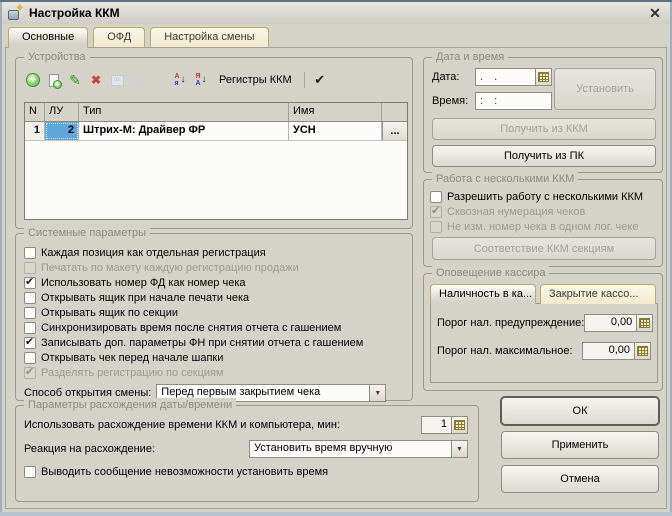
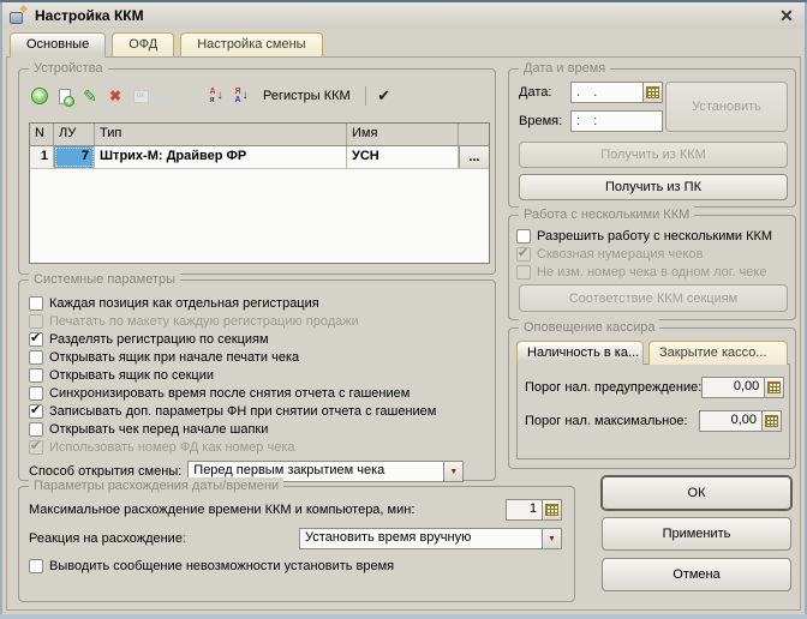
  ✦
  Настройка ККМ
  ✕
  Основные
  ОФД
  Настройка смены
  Устройства
  +
  +
  ✎
  ✖
  ↓
  ↓
  Регистры ККМ
  ✔
  N
  ЛУ
  Тип
  Имя
  1
- 2
+ 7
  Штрих-М: Драйвер ФР
  УСН
  ...
  Системные параметры
  Каждая позиция как отдельная регистрация
  Печатать по макету каждую регистрацию продажи
- Использовать номер ФД как номер чека
+ Разделять регистрацию по секциям
  Открывать ящик при начале печати чека
  Открывать ящик по секции
  Синхронизировать время после снятия отчета с гашением
  Записывать доп. параметры ФН при снятии отчета с гашением
  Открывать чек перед начале шапки
- Разделять регистрацию по секциям
+ Использовать номер ФД как номер чека
  Способ открытия смены:
  Перед первым закрытием чека
  Параметры расхождения даты/времени
- Использовать расхождение времени ККМ и компьютера, мин:
+ Максимальное расхождение времени ККМ и компьютера, мин:
  1
  Реакция на расхождение:
  Установить время вручную
  Выводить сообщение невозможности установить время
  Дата и время
  Дата:
  . .
  Время:
  : :
  Установить
  Получить из ККМ
  Получить из ПК
  Работа с несколькими ККМ
  Разрешить работу с несколькими ККМ
  Сквозная нумерация чеков
  Не изм. номер чека в одном лог. чеке
  Соответствие ККМ секциям
  Оповещение кассира
  Наличность в ка...
  Закрытие кассо...
  Порог нал. предупреждение:
  0,00
  Порог нал. максимальное:
  0,00
  ОК
  Применить
  Отмена
